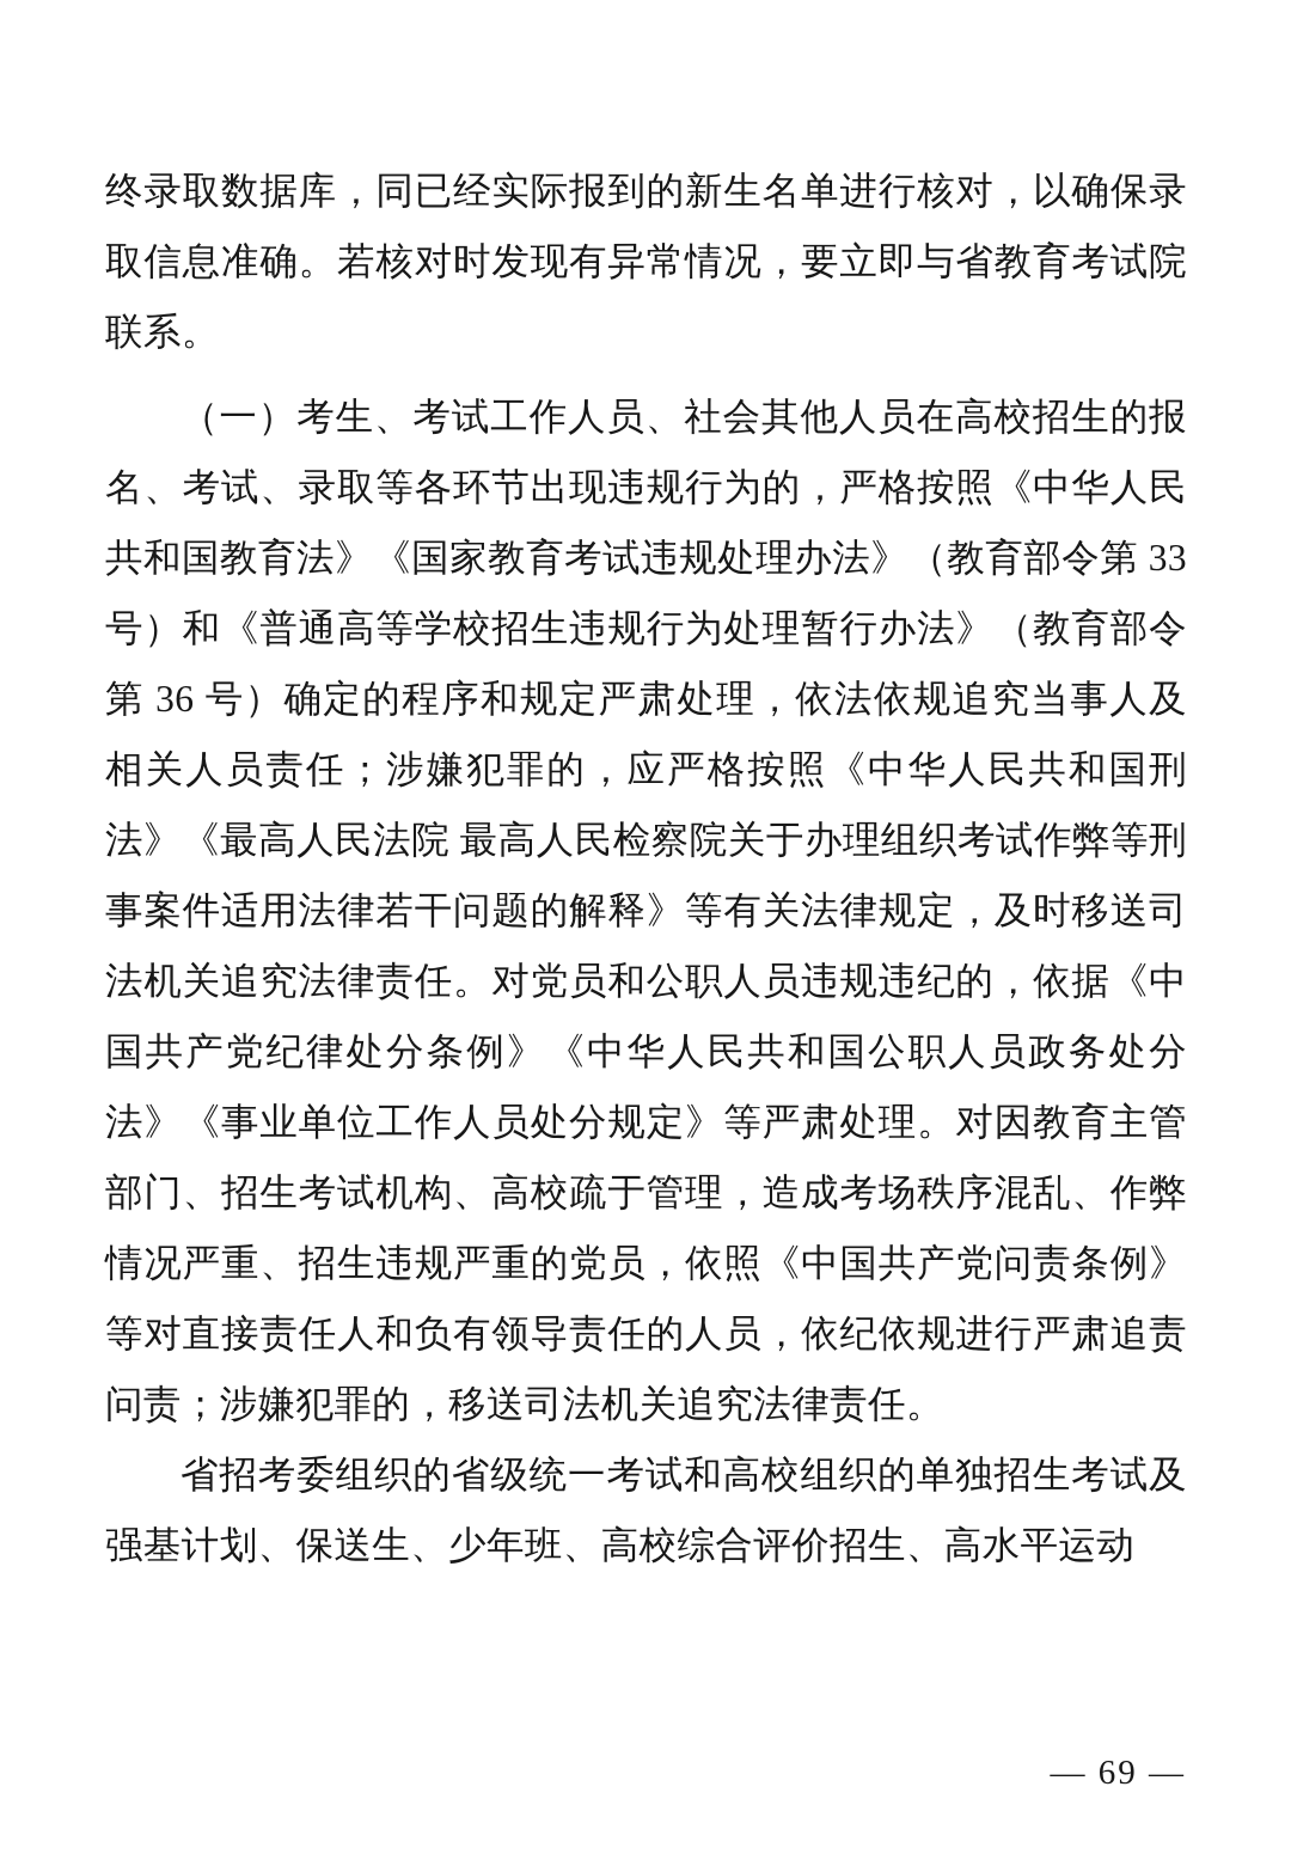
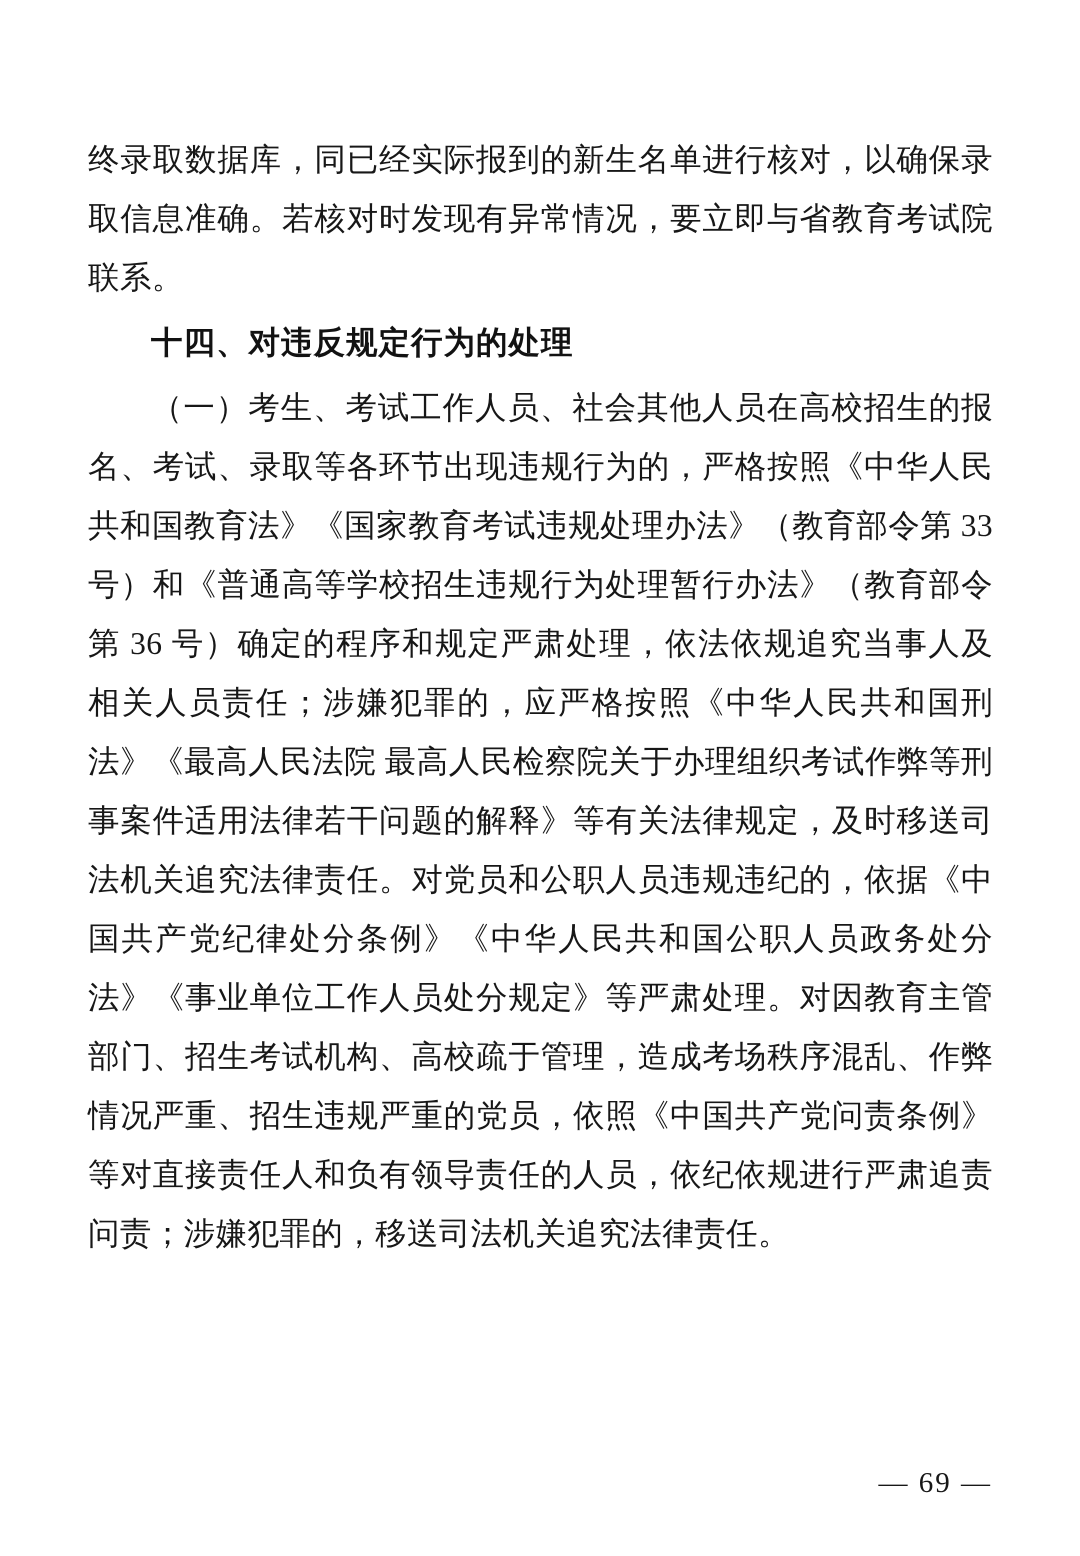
  终录取数据库，同已经实际报到的新生名单进行核对，以确保录取信息准确。若核对时发现有异常情况，要立即与省教育考试院联系。
+ 十四、对违反规定行为的处理
  （一）考生、考试工作人员、社会其他人员在高校招生的报名、考试、录取等各环节出现违规行为的，严格按照《中华人民共和国教育法》《国家教育考试违规处理办法》（教育部令第 33 号）和《普通高等学校招生违规行为处理暂行办法》（教育部令第 36 号）确定的程序和规定严肃处理，依法依规追究当事人及相关人员责任；涉嫌犯罪的，应严格按照《中华人民共和国刑法》《最高人民法院 最高人民检察院关于办理组织考试作弊等刑事案件适用法律若干问题的解释》等有关法律规定，及时移送司法机关追究法律责任。对党员和公职人员违规违纪的，依据《中国共产党纪律处分条例》《中华人民共和国公职人员政务处分法》《事业单位工作人员处分规定》等严肃处理。对因教育主管部门、招生考试机构、高校疏于管理，造成考场秩序混乱、作弊情况严重、招生违规严重的党员，依照《中国共产党问责条例》等对直接责任人和负有领导责任的人员，依纪依规进行严肃追责问责；涉嫌犯罪的，移送司法机关追究法律责任。
- 省招考委组织的省级统一考试和高校组织的单独招生考试及强基计划、保送生、少年班、高校综合评价招生、高水平运动
  — 69 —
